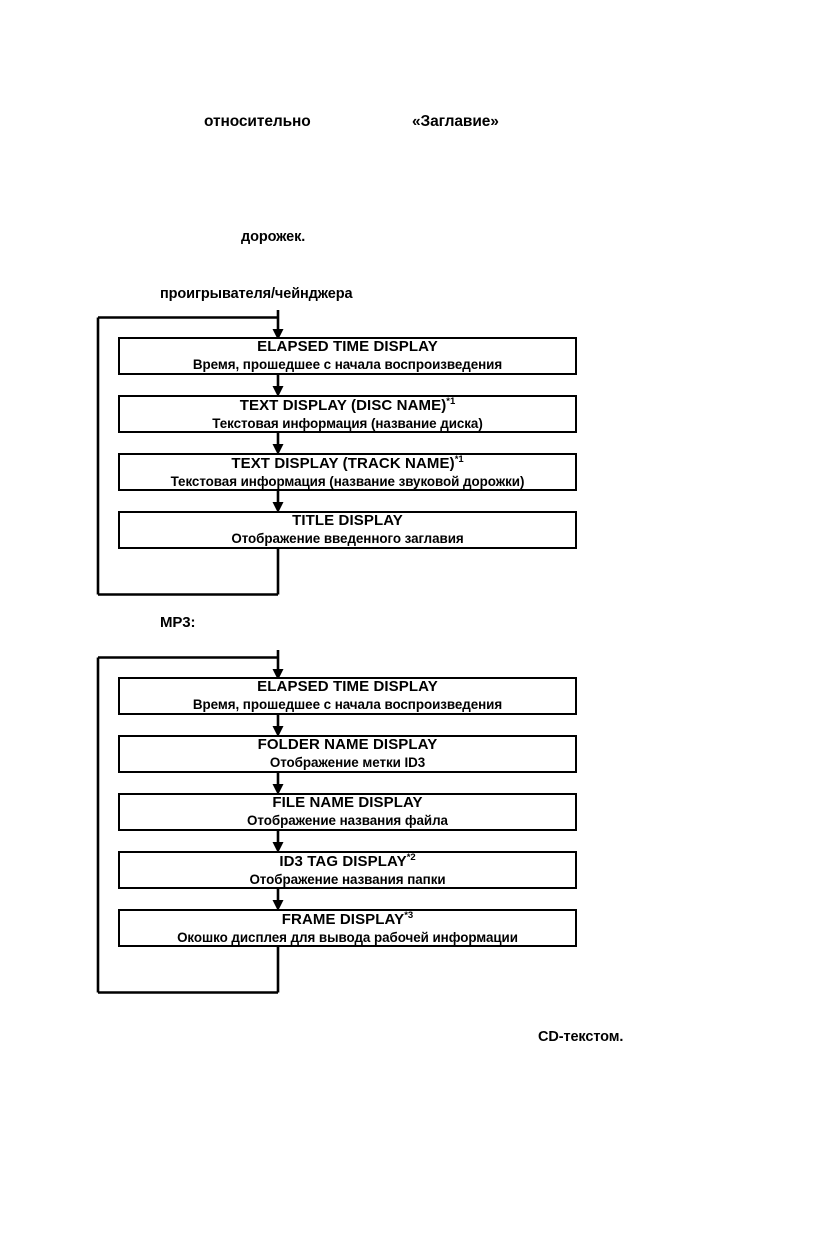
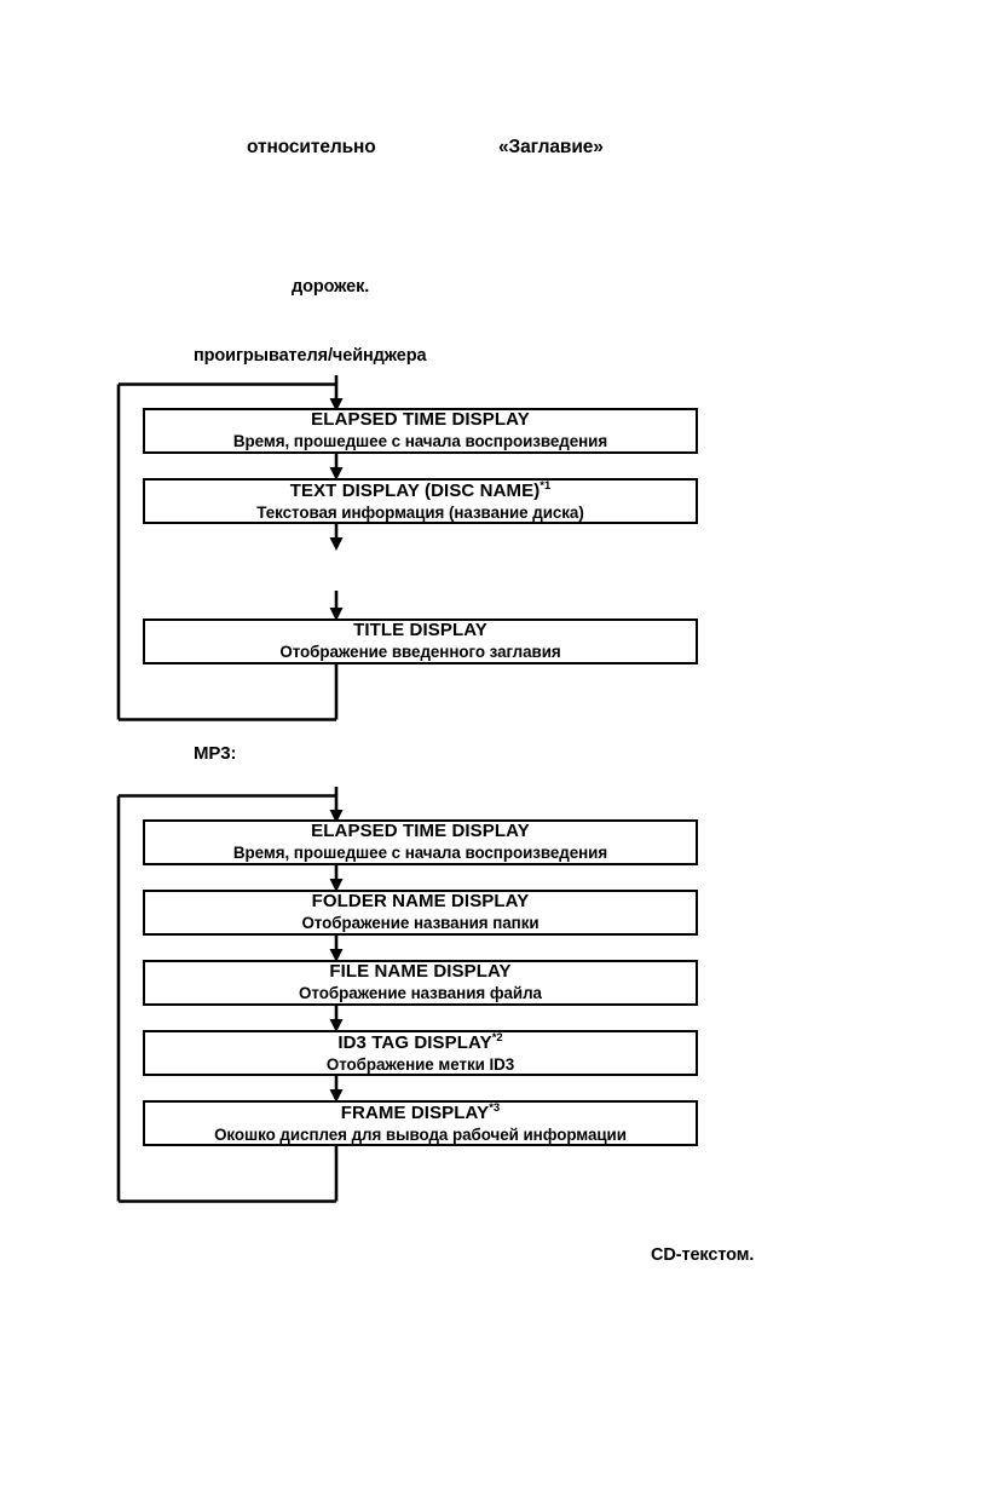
  относительно
  «Заглавие»
  дорожек.
  проигрывателя/чейнджера
  MP3:
  CD-текстом.
  ELAPSED TIME DISPLAY
  Время, прошедшее с начала воспроизведения
  TEXT DISPLAY (DISC NAME)*1
  Текстовая информация (название диска)
- TEXT DISPLAY (TRACK NAME)*1
- Текстовая информация (название звуковой дорожки)
  TITLE DISPLAY
  Отображение введенного заглавия
  ELAPSED TIME DISPLAY
  Время, прошедшее с начала воспроизведения
  FOLDER NAME DISPLAY
- Отображение метки ID3
+ Отображение названия папки
  FILE NAME DISPLAY
  Отображение названия файла
  ID3 TAG DISPLAY*2
- Отображение названия папки
+ Отображение метки ID3
  FRAME DISPLAY*3
  Окошко дисплея для вывода рабочей информации
